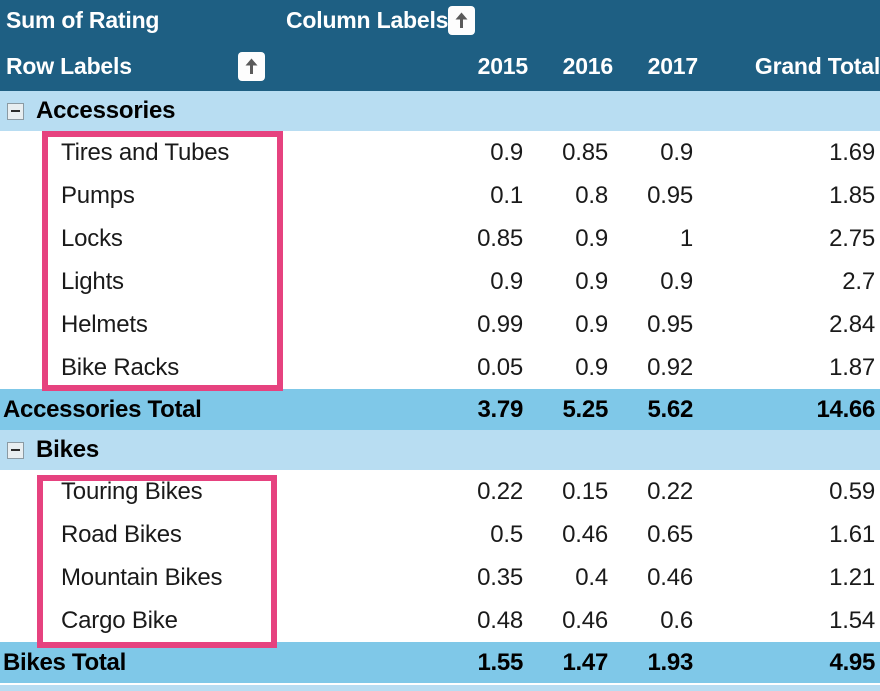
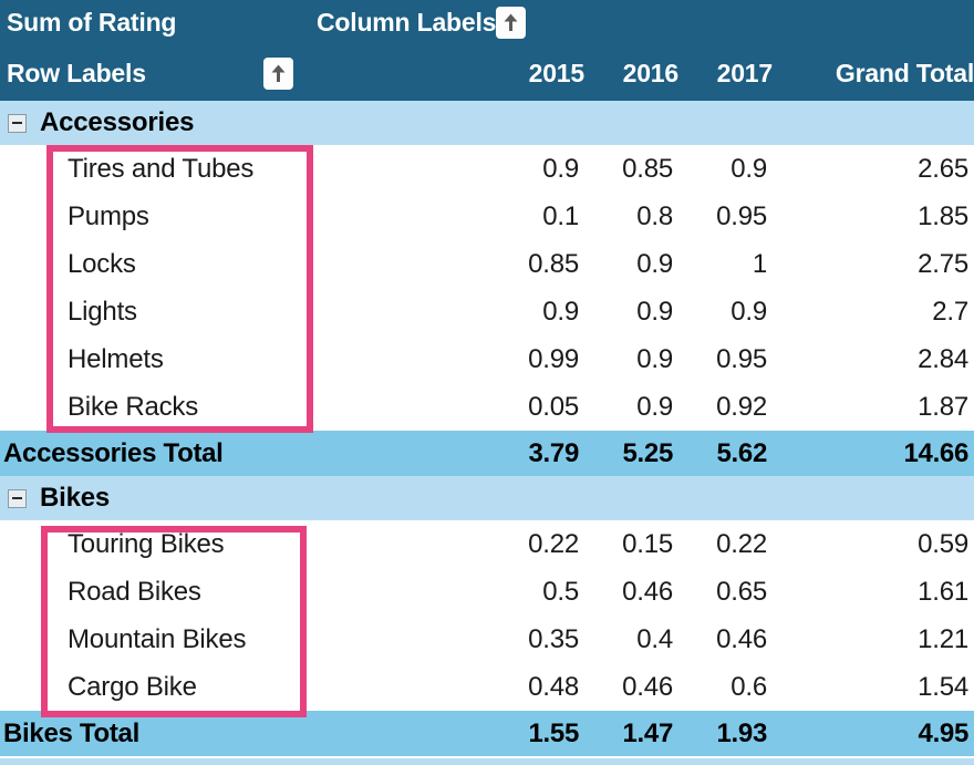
  Sum of Rating Column Labels
  Row Labels	2015	2016	2017	Grand Total
  Accessories
- Tires and Tubes	0.9	0.85	0.9	1.69
+ Tires and Tubes	0.9	0.85	0.9	2.65
  Pumps	0.1	0.8	0.95	1.85
  Locks	0.85	0.9	1	2.75
  Lights	0.9	0.9	0.9	2.7
  Helmets	0.99	0.9	0.95	2.84
  Bike Racks	0.05	0.9	0.92	1.87
  Accessories Total	3.79	5.25	5.62	14.66
  Bikes
  Touring Bikes	0.22	0.15	0.22	0.59
  Road Bikes	0.5	0.46	0.65	1.61
  Mountain Bikes	0.35	0.4	0.46	1.21
  Cargo Bike	0.48	0.46	0.6	1.54
  Bikes Total	1.55	1.47	1.93	4.95
